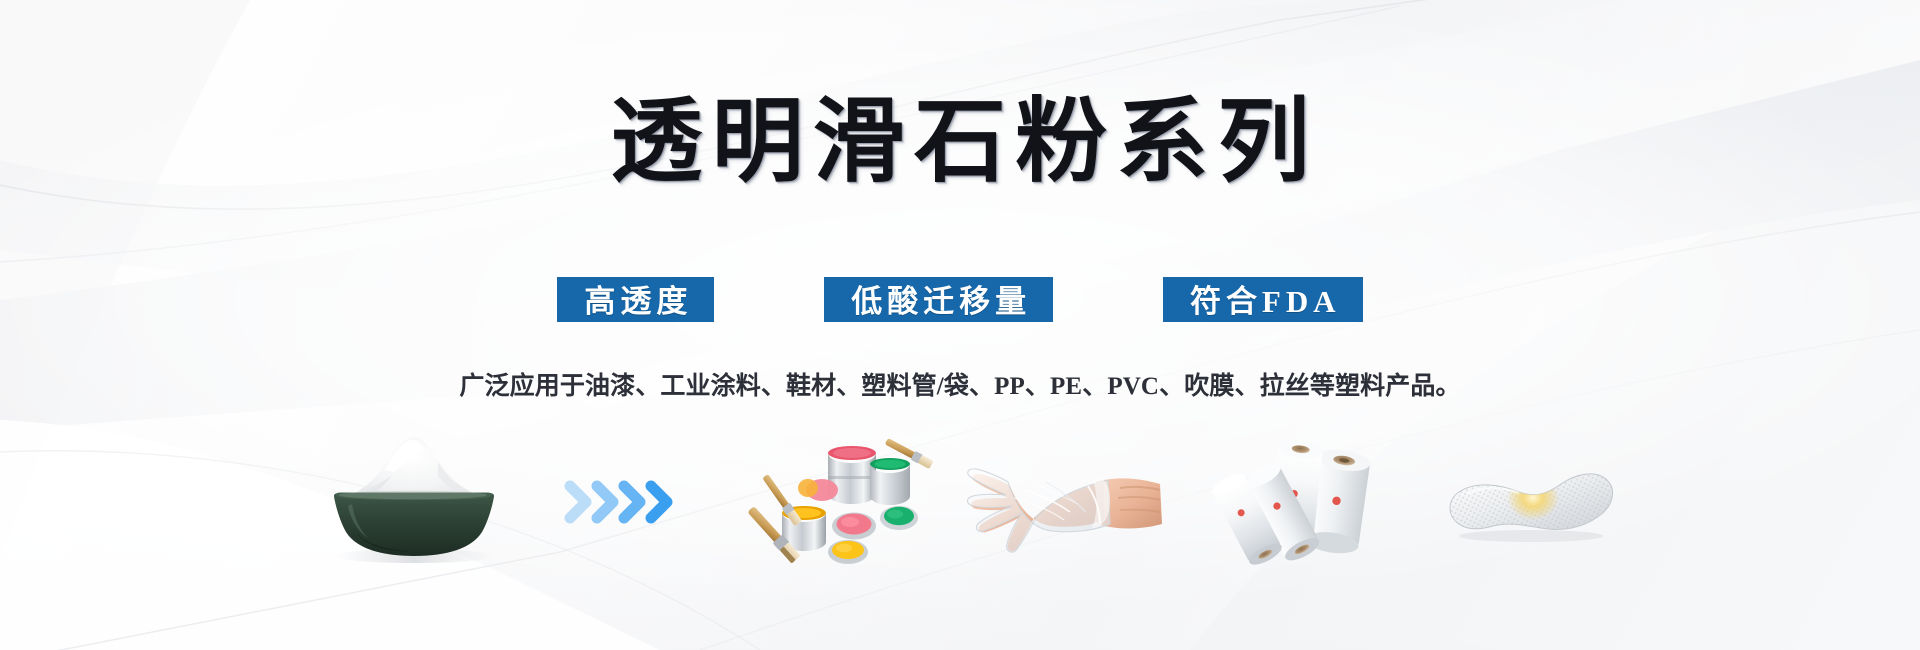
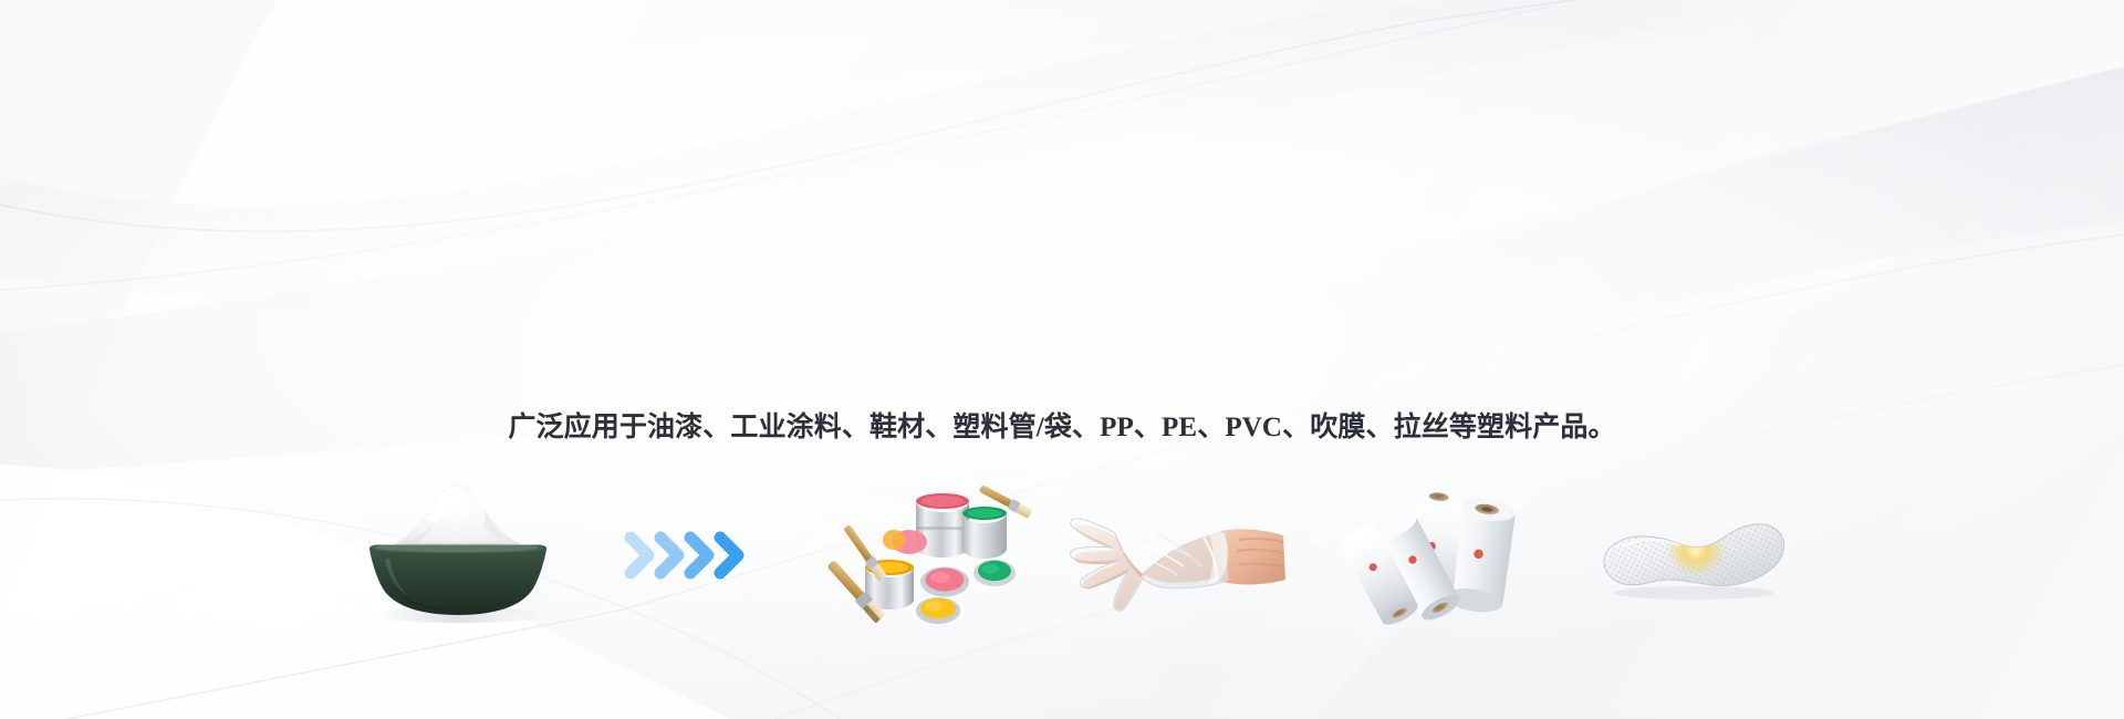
- 透明滑石粉系列
- 高透度
- 低酸迁移量
- 符合FDA
  广泛应用于油漆、工业涂料、鞋材、塑料管/袋、PP、PE、PVC、吹膜、拉丝等塑料产品。
